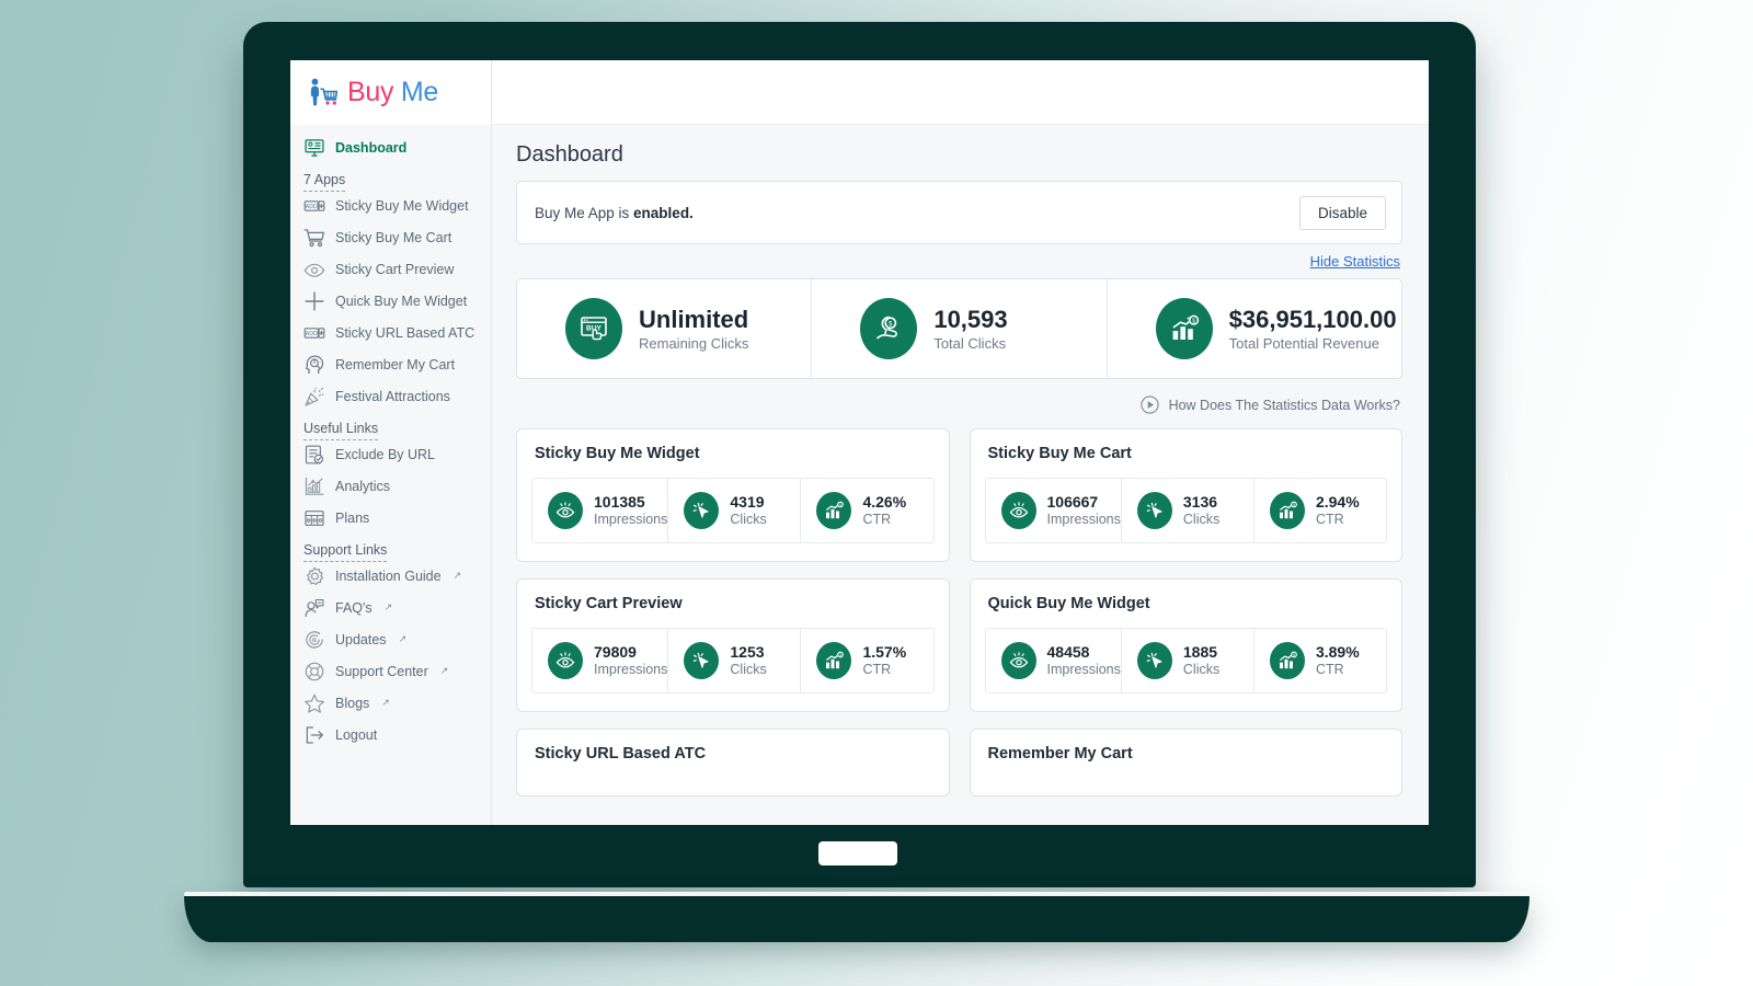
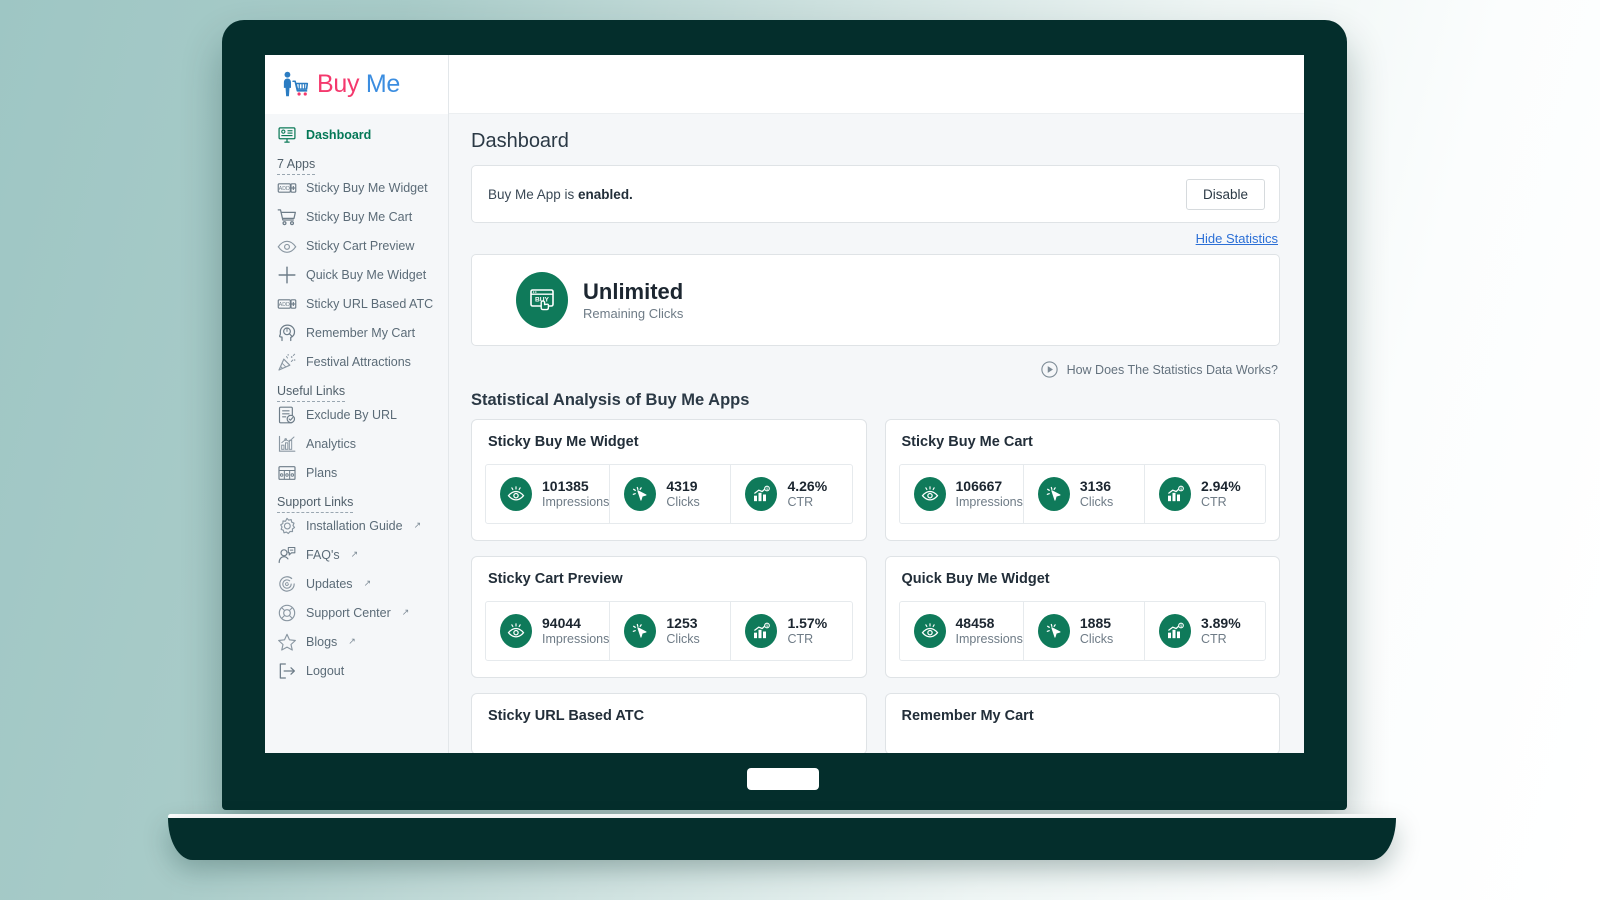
  Buy Me
  Dashboard
  7 Apps
  Sticky Buy Me Widget
  Sticky Buy Me Cart
  Sticky Cart Preview
  Quick Buy Me Widget
  Sticky URL Based ATC
  Remember My Cart
  Festival Attractions
  Useful Links
  Exclude By URL
  Analytics
  Plans
  Support Links
  Installation Guide
  ↗
  FAQ's
  ↗
  Updates
  ↗
  Support Center
  ↗
  Blogs
  ↗
  Logout
  Dashboard
  Buy Me App is enabled.
  Disable
  Hide Statistics
  Unlimited
  Remaining Clicks
- 10,593
- Total Clicks
- $36,951,100.00
- Total Potential Revenue
  How Does The Statistics Data Works?
+ Statistical Analysis of Buy Me Apps
  Sticky Buy Me Widget
  101385
  Impressions
  4319
  Clicks
  4.26%
  CTR
  Sticky Buy Me Cart
  106667
  Impressions
  3136
  Clicks
  2.94%
  CTR
  Sticky Cart Preview
- 79809
+ 94044
  Impressions
  1253
  Clicks
  1.57%
  CTR
  Quick Buy Me Widget
  48458
  Impressions
  1885
  Clicks
  3.89%
  CTR
  Sticky URL Based ATC
  Remember My Cart
